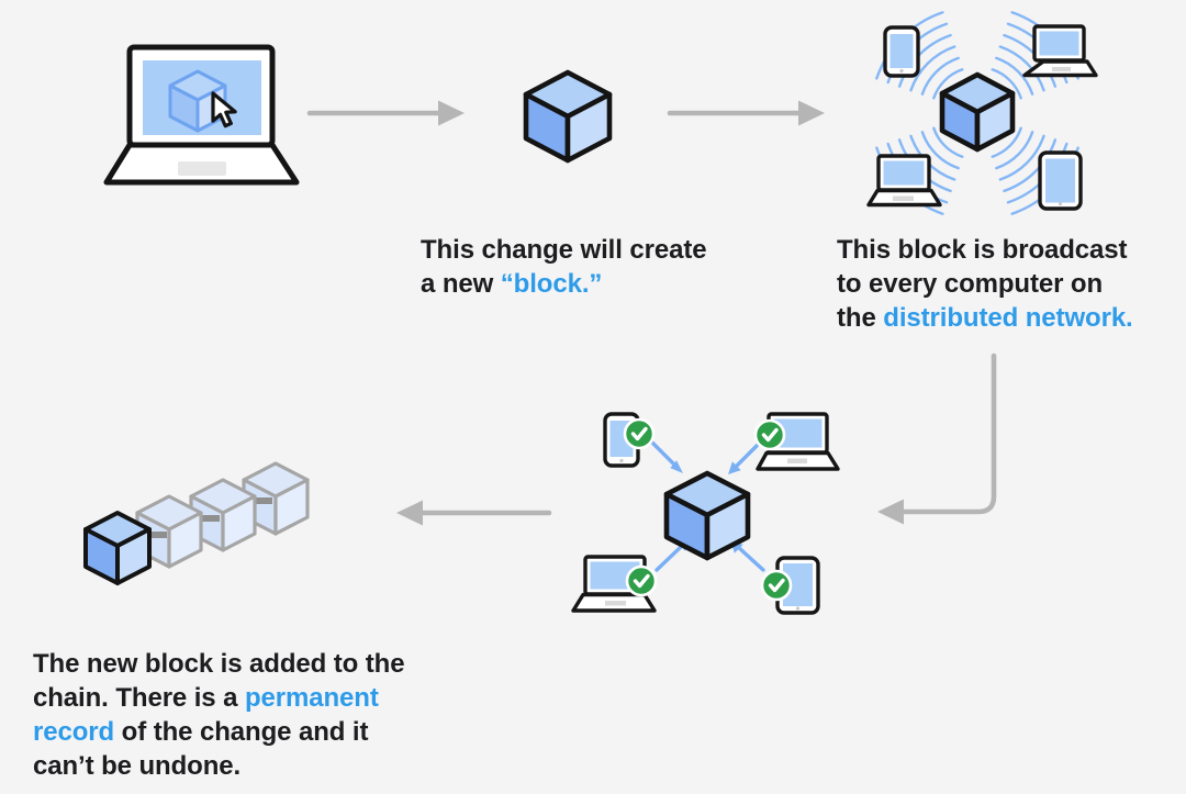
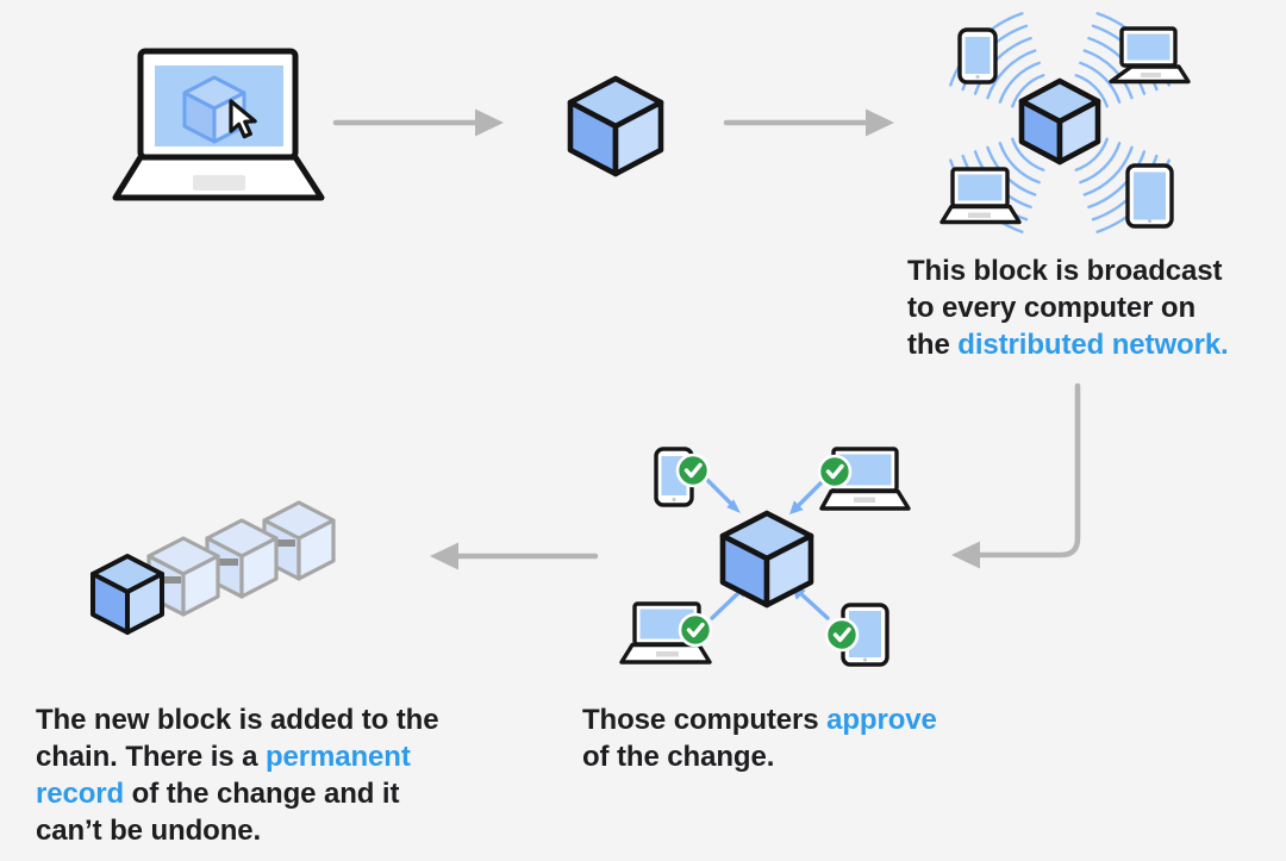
- This change will create
- a new “block.”
  This block is broadcast
  to every computer on
  the distributed network.
+ Those computers approve
+ of the change.
  The new block is added to the
  chain. There is a permanent
  record of the change and it
  can’t be undone.
